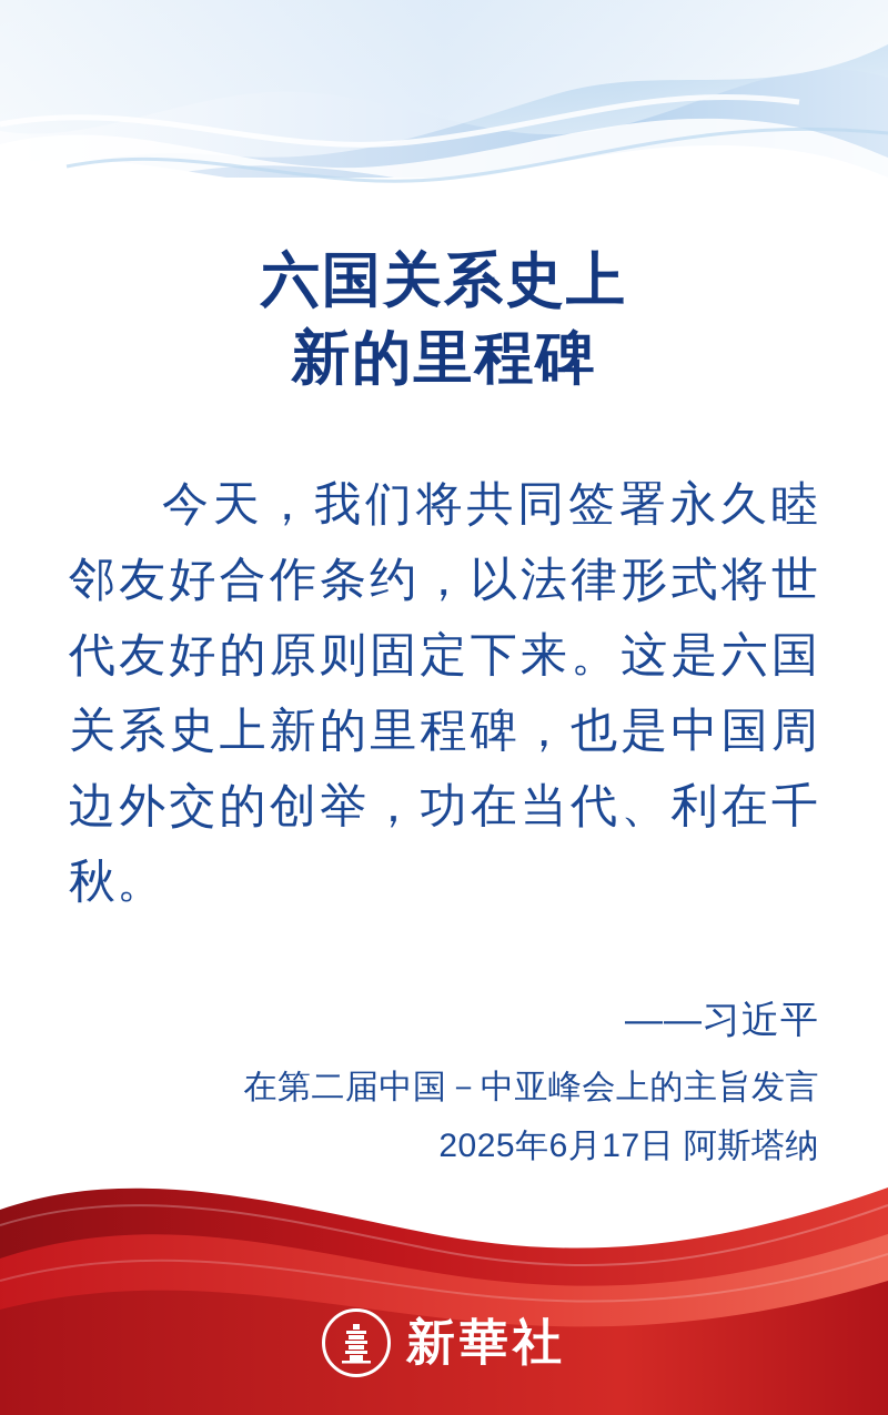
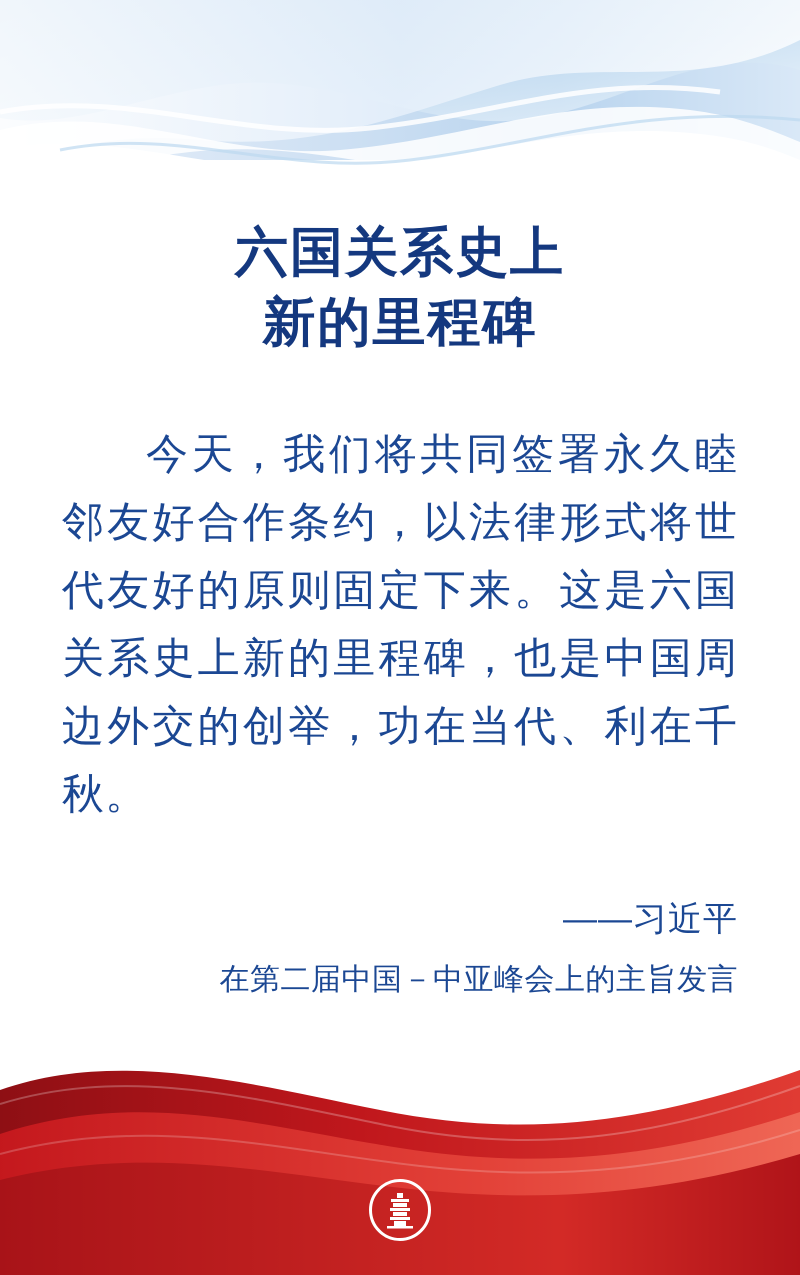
  六国关系史上
  新的里程碑
  今天，我们将共同签署永久睦邻友好合作条约，以法律形式将世代友好的原则固定下来。这是六国关系史上新的里程碑，也是中国周边外交的创举，功在当代、利在千秋。
  ——习近平
  在第二届中国－中亚峰会上的主旨发言
- 2025年6月17日 阿斯塔纳
- 新華社
